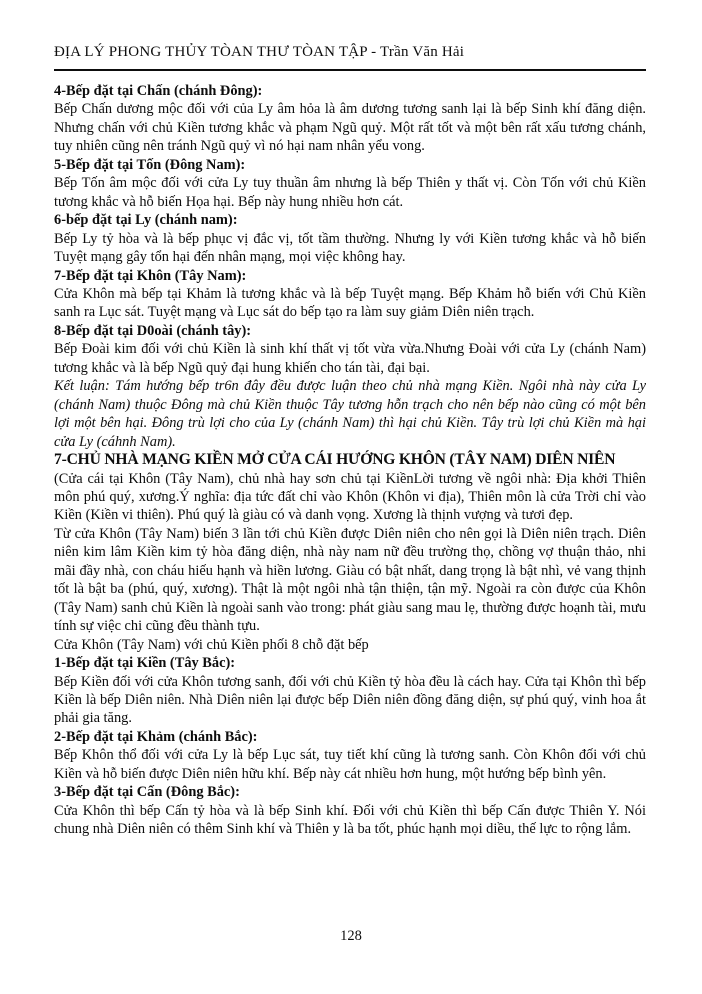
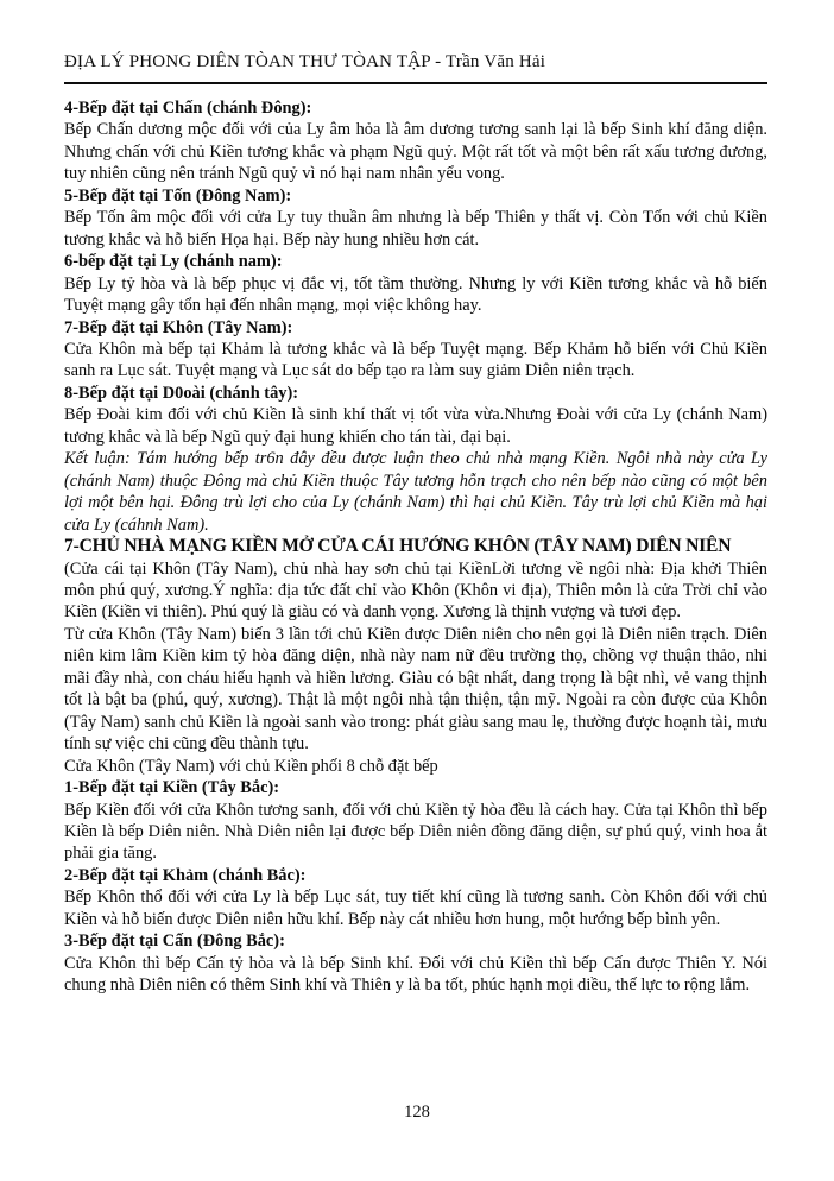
- ĐỊA LÝ PHONG THỦY TÒAN THƯ TÒAN TẬP - Trần Văn Hải
+ ĐỊA LÝ PHONG DIÊN TÒAN THƯ TÒAN TẬP - Trần Văn Hải
  4-Bếp đặt tại Chấn (chánh Đông):
- Bếp Chấn dương mộc đối với của Ly âm hỏa là âm dương tương sanh lại là bếp Sinh khí đăng diện. Nhưng chấn với chủ Kiền tương khắc và phạm Ngũ quỷ. Một rất tốt và một bên rất xấu tương chánh, tuy nhiên cũng nên tránh Ngũ quỷ vì nó hại nam nhân yểu vong.
+ Bếp Chấn dương mộc đối với của Ly âm hỏa là âm dương tương sanh lại là bếp Sinh khí đăng diện. Nhưng chấn với chủ Kiền tương khắc và phạm Ngũ quỷ. Một rất tốt và một bên rất xấu tương đương, tuy nhiên cũng nên tránh Ngũ quỷ vì nó hại nam nhân yểu vong.
  5-Bếp đặt tại Tốn (Đông Nam):
  Bếp Tốn âm mộc đối với cửa Ly tuy thuần âm nhưng là bếp Thiên y thất vị. Còn Tốn với chủ Kiền tương khắc và hỗ biến Họa hại. Bếp này hung nhiều hơn cát.
  6-bếp đặt tại Ly (chánh nam):
  Bếp Ly tỷ hòa và là bếp phục vị đắc vị, tốt tầm thường. Nhưng ly với Kiền tương khắc và hỗ biến Tuyệt mạng gây tổn hại đến nhân mạng, mọi việc không hay.
  7-Bếp đặt tại Khôn (Tây Nam):
  Cửa Khôn mà bếp tại Khảm là tương khắc và là bếp Tuyệt mạng. Bếp Khảm hỗ biến với Chủ Kiền sanh ra Lục sát. Tuyệt mạng và Lục sát do bếp tạo ra làm suy giảm Diên niên trạch.
  8-Bếp đặt tại D0oài (chánh tây):
  Bếp Đoài kim đối với chủ Kiền là sinh khí thất vị tốt vừa vừa.Nhưng Đoài với cửa Ly (chánh Nam) tương khắc và là bếp Ngũ quỷ đại hung khiến cho tán tài, đại bại.
  Kết luận: Tám hướng bếp tr6n đây đều được luận theo chủ nhà mạng Kiền. Ngôi nhà này cửa Ly (chánh Nam) thuộc Đông mà chủ Kiền thuộc Tây tương hỗn trạch cho nên bếp nào cũng có một bên lợi một bên hại. Đông trù lợi cho của Ly (chánh Nam) thì hại chủ Kiền. Tây trù lợi chủ Kiền mà hại cửa Ly (cáhnh Nam).
  7-CHỦ NHÀ MẠNG KIỀN MỞ CỬA CÁI HƯỚNG KHÔN (TÂY NAM) DIÊN NIÊN
  (Cửa cái tại Khôn (Tây Nam), chủ nhà hay sơn chủ tại KiềnLời tương về ngôi nhà: Địa khởi Thiên môn phú quý, xương.Ý nghĩa: địa tức đất chỉ vào Khôn (Khôn vi địa), Thiên môn là cửa Trời chỉ vào Kiền (Kiền vi thiên). Phú quý là giàu có và danh vọng. Xương là thịnh vượng và tươi đẹp.
  Từ cửa Khôn (Tây Nam) biến 3 lần tới chủ Kiền được Diên niên cho nên gọi là Diên niên trạch. Diên niên kim lâm Kiền kim tỷ hòa đăng diện, nhà này nam nữ đều trường thọ, chồng vợ thuận thảo, nhi mãi đầy nhà, con cháu hiếu hạnh và hiền lương. Giàu có bật nhất, dang trọng là bật nhì, vẻ vang thịnh tốt là bật ba (phú, quý, xương). Thật là một ngôi nhà tận thiện, tận mỹ. Ngoài ra còn được của Khôn (Tây Nam) sanh chủ Kiền là ngoài sanh vào trong: phát giàu sang mau lẹ, thường được hoạnh tài, mưu tính sự việc chi cũng đều thành tựu.
  Cửa Khôn (Tây Nam) với chủ Kiền phối 8 chỗ đặt bếp
  1-Bếp đặt tại Kiền (Tây Bắc):
  Bếp Kiền đối với cửa Khôn tương sanh, đối với chủ Kiền tỷ hòa đều là cách hay. Cửa tại Khôn thì bếp Kiền là bếp Diên niên. Nhà Diên niên lại được bếp Diên niên đồng đăng diện, sự phú quý, vinh hoa ắt phải gia tăng.
  2-Bếp đặt tại Khảm (chánh Bắc):
  Bếp Khôn thổ đối với cửa Ly là bếp Lục sát, tuy tiết khí cũng là tương sanh. Còn Khôn đối với chủ Kiền và hỗ biến được Diên niên hữu khí. Bếp này cát nhiều hơn hung, một hướng bếp bình yên.
  3-Bếp đặt tại Cấn (Đông Bắc):
  Cửa Khôn thì bếp Cấn tỷ hòa và là bếp Sinh khí. Đối với chủ Kiền thì bếp Cấn được Thiên Y. Nói chung nhà Diên niên có thêm Sinh khí và Thiên y là ba tốt, phúc hạnh mọi diều, thế lực to rộng lắm.
  128
